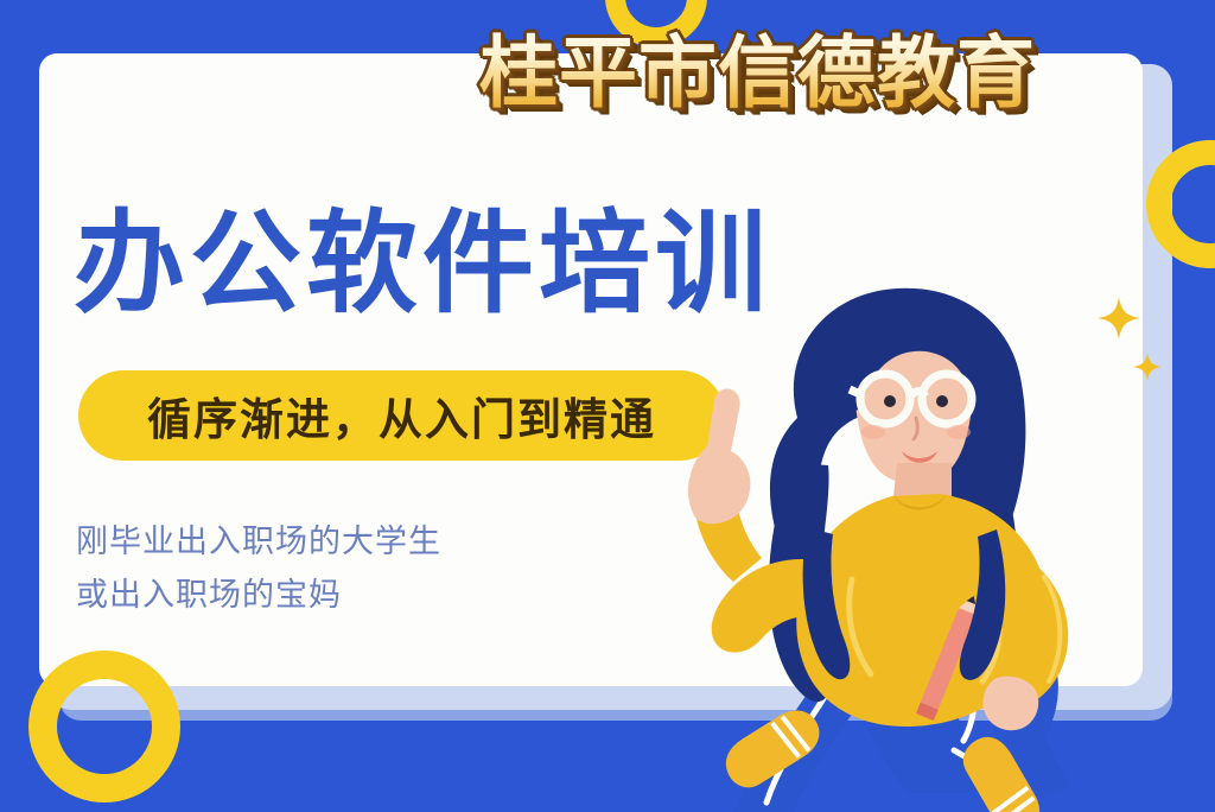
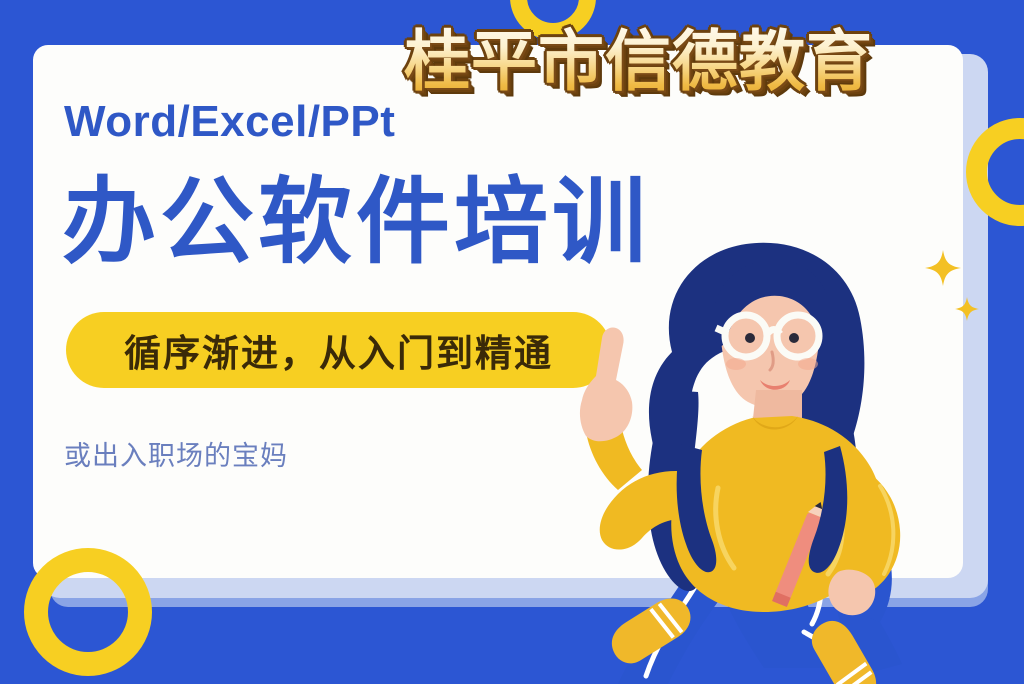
+ Word/Excel/PPt
  办公软件培训
  循序渐进，从入门到精通
- 刚毕业出入职场的大学生
  或出入职场的宝妈
  桂平市信德教育
